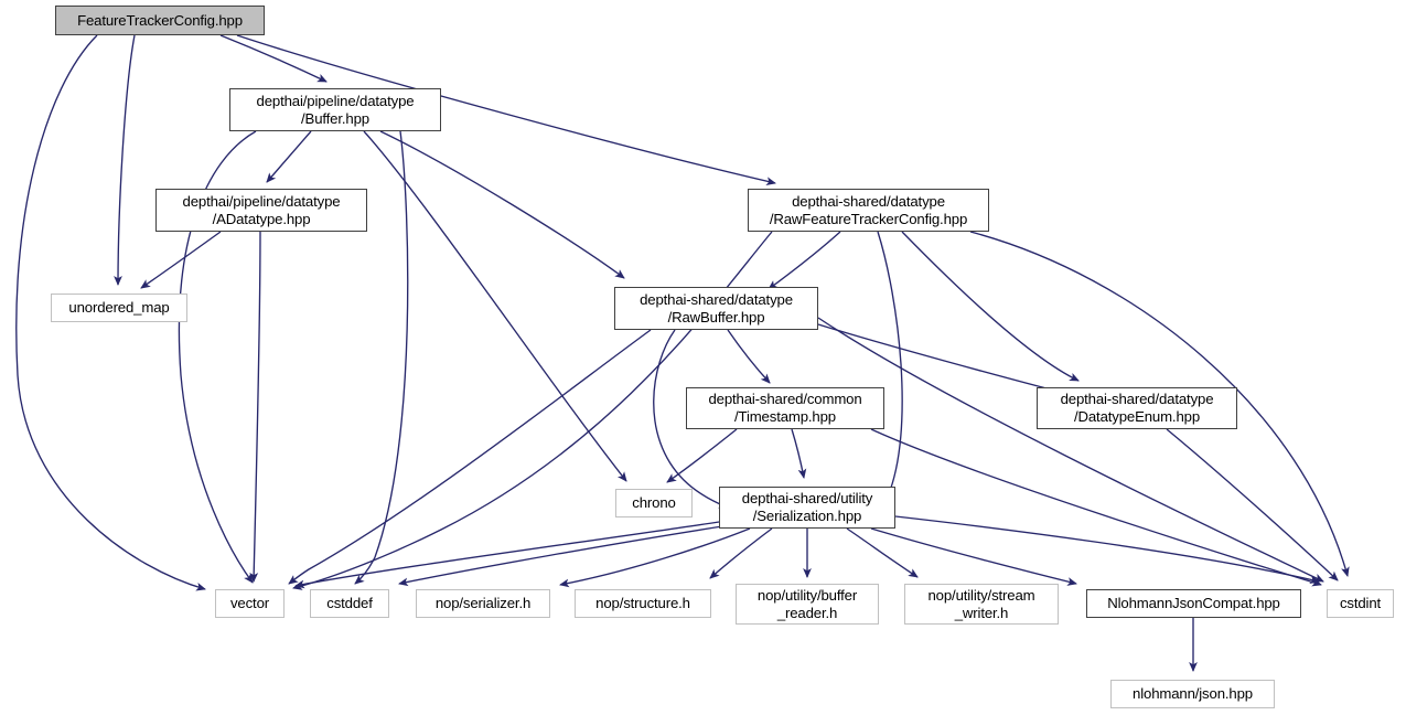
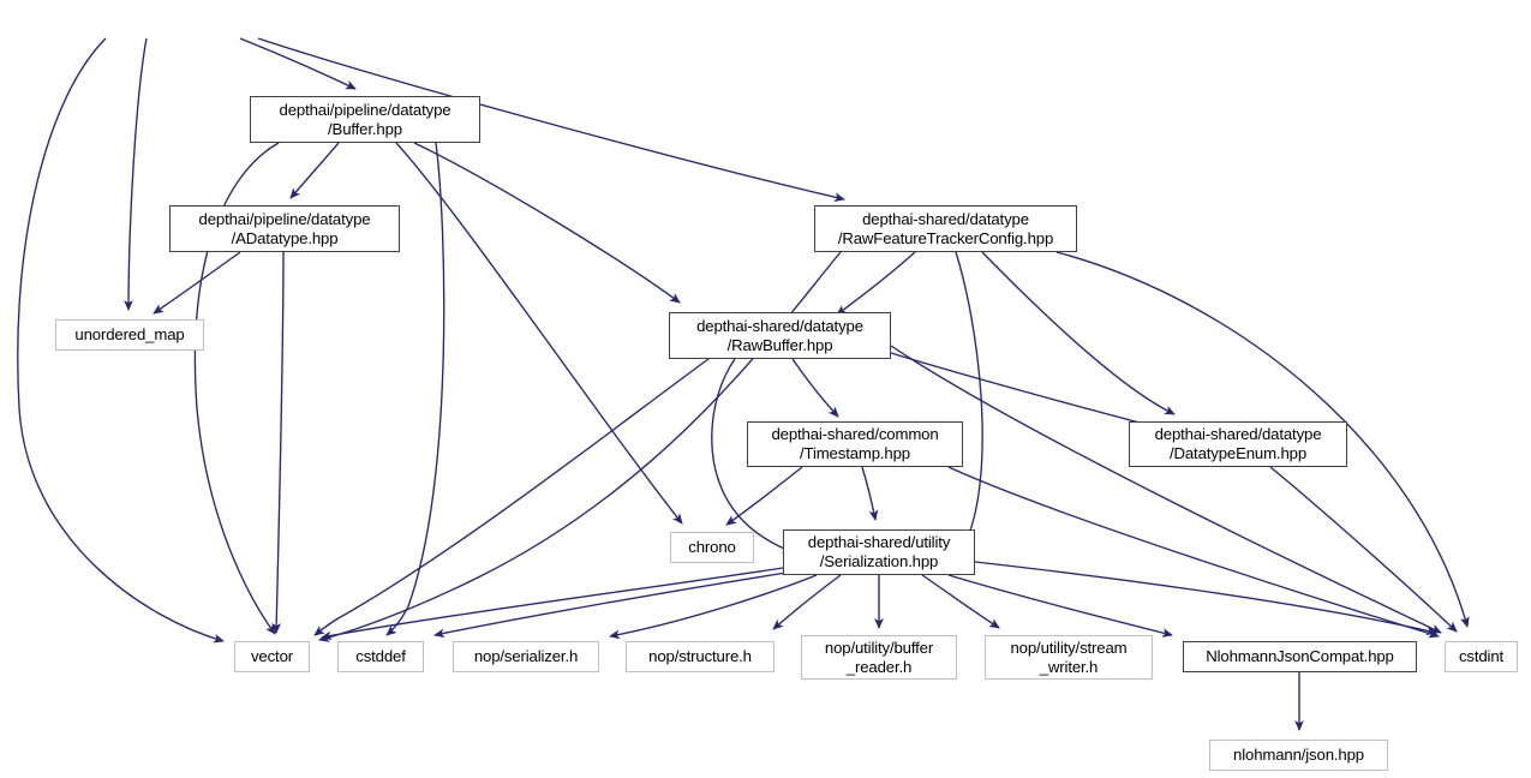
- FeatureTrackerConfig.hpp
  depthai/pipeline/datatype
  /Buffer.hpp
  depthai/pipeline/datatype
  /ADatatype.hpp
  depthai-shared/datatype
  /RawFeatureTrackerConfig.hpp
  depthai-shared/datatype
  /RawBuffer.hpp
  depthai-shared/common
  /Timestamp.hpp
  depthai-shared/datatype
  /DatatypeEnum.hpp
  depthai-shared/utility
  /Serialization.hpp
  unordered_map
  chrono
  vector
  cstddef
  nop/serializer.h
  nop/structure.h
  nop/utility/buffer
  _reader.h
  nop/utility/stream
  _writer.h
  NlohmannJsonCompat.hpp
  cstdint
  nlohmann/json.hpp
